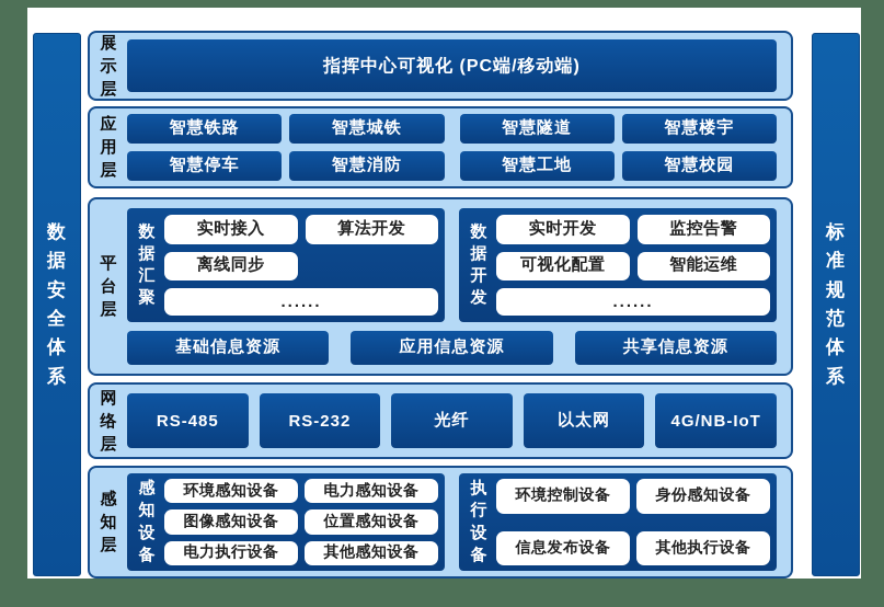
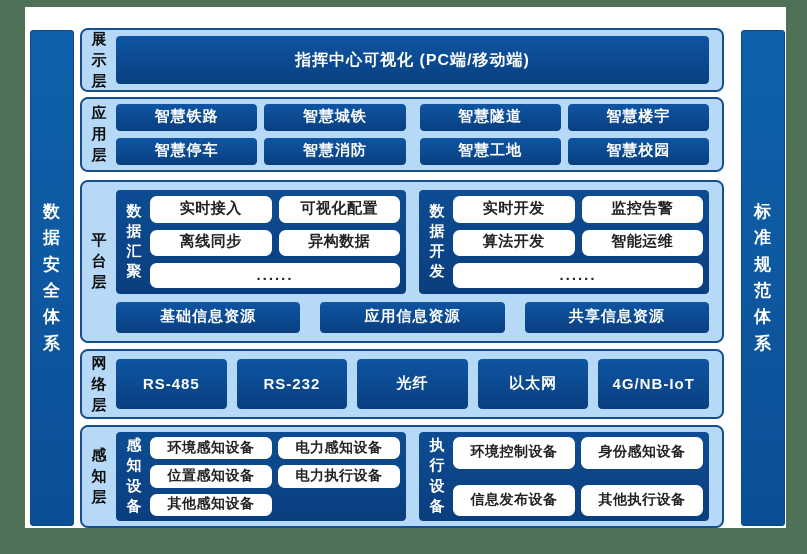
  数据安全体系
  标准规范体系
  展示层
  指挥中心可视化 (PC端/移动端)
  应用层
  智慧铁路
  智慧城铁
  智慧隧道
  智慧楼宇
  智慧停车
  智慧消防
  智慧工地
  智慧校园
  平台层
  数据汇聚
  实时接入
- 算法开发
+ 可视化配置
  离线同步
+ 异构数据
  ......
  数据开发
  实时开发
  监控告警
- 可视化配置
+ 算法开发
  智能运维
  ......
  基础信息资源
  应用信息资源
  共享信息资源
  网络层
  RS-485
  RS-232
  光纤
  以太网
  4G/NB-IoT
  感知层
  感知设备
  环境感知设备
  电力感知设备
- 图像感知设备
  位置感知设备
  电力执行设备
  其他感知设备
  执行设备
  环境控制设备
  身份感知设备
  信息发布设备
  其他执行设备
